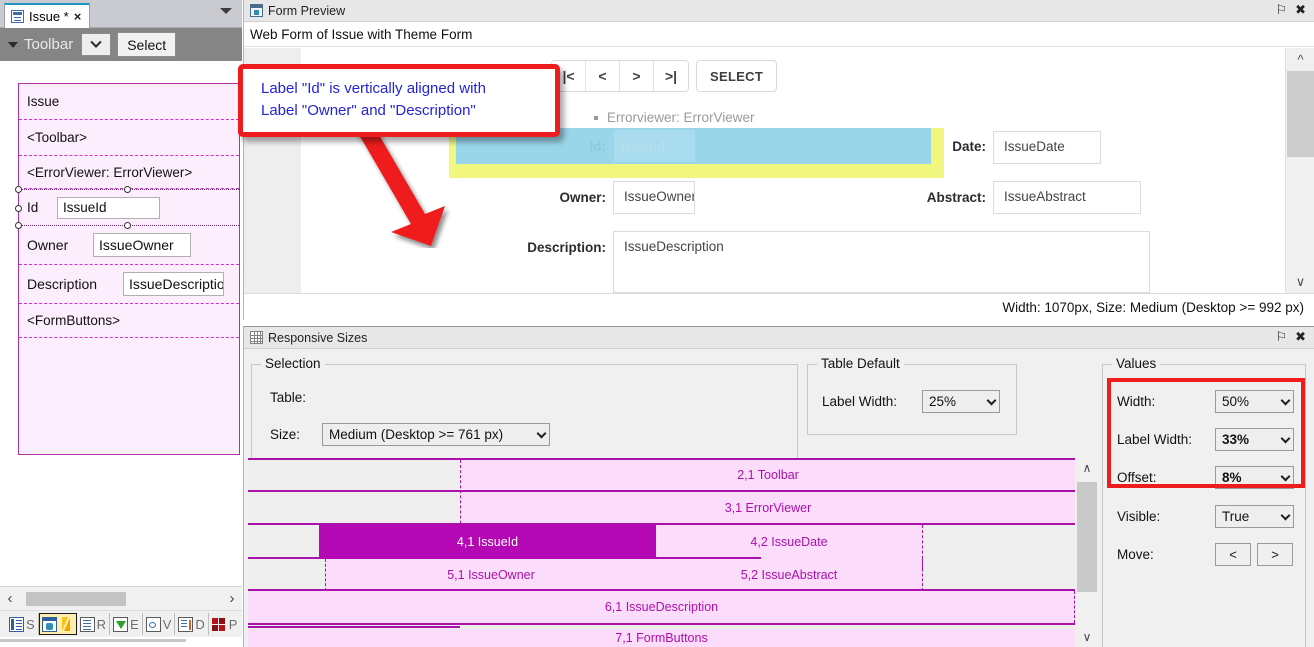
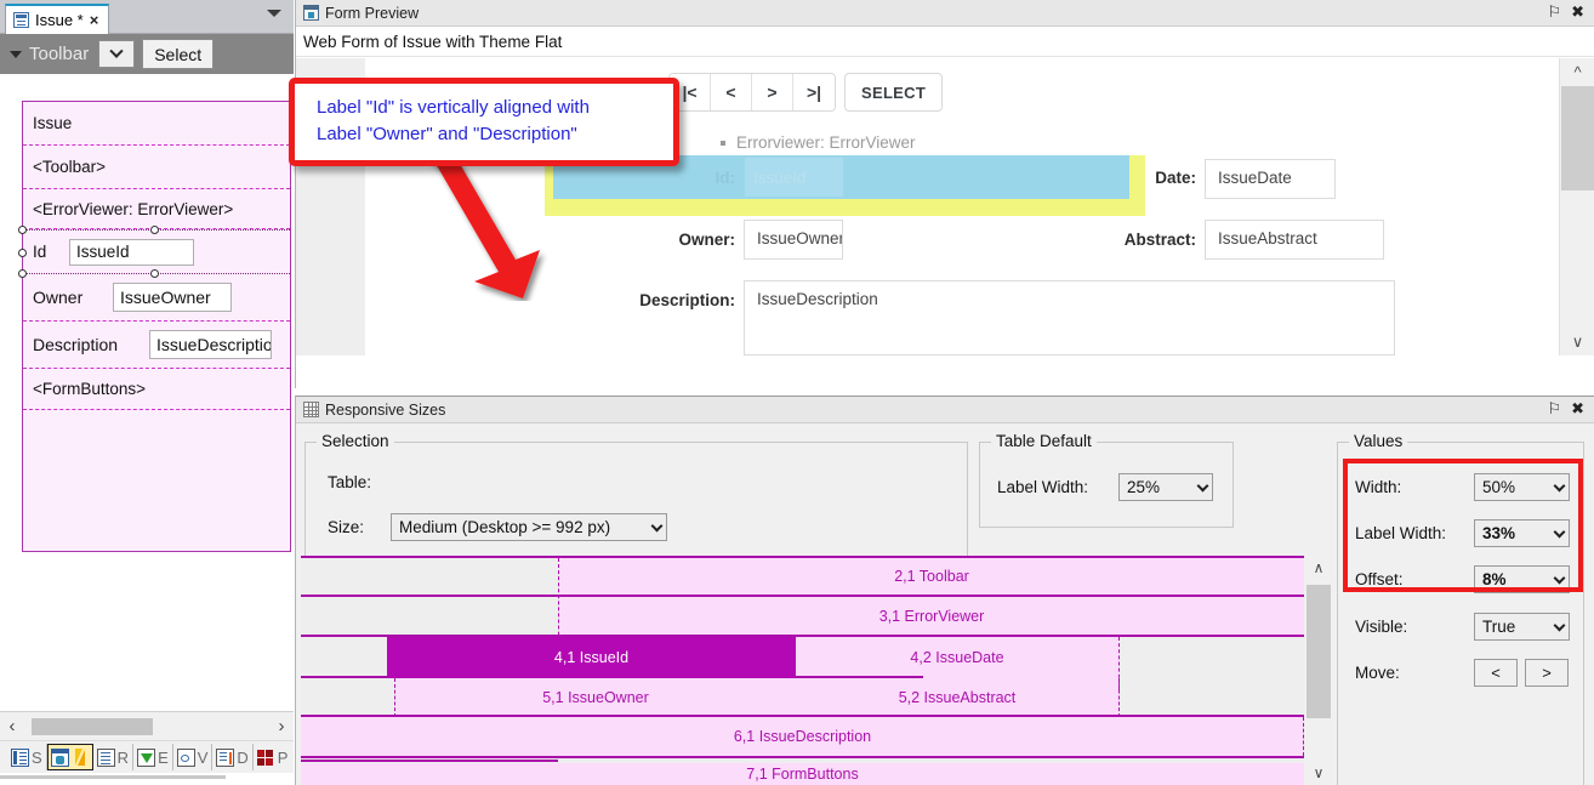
  Issue *
  ×
  Toolbar
  Select
  Issue
  <Toolbar>
  <ErrorViewer: ErrorViewer>
  Id
  IssueId
  Owner
  IssueOwner
  Description
  IssueDescriptio
  <FormButtons>
  ‹
  ›
  S
  R
  E
  V
  D
  P
  Form Preview
  ⚐
  ✖
- Web Form of Issue with Theme Form
+ Web Form of Issue with Theme Flat
  |<
  <
  >
  >|
  SELECT
  Errorviewer: ErrorViewer
  Date:
  IssueDate
  Owner:
  IssueOwner
  Abstract:
  IssueAbstract
  Description:
  IssueDescription
  ^
  ∨
- Width: 1070px, Size: Medium (Desktop >= 992 px)
  Responsive Sizes
  ⚐
  ✖
  Selection
  Table:
  Size:
- Medium (Desktop >= 761 px)
+ Medium (Desktop >= 992 px)
  Table Default
  Label Width:
  25%
  Values
  Width:
  50%
  Label Width:
  33%
  Offset:
  8%
  Visible:
  True
  Move:
  <
  >
  2,1 Toolbar
  3,1 ErrorViewer
  4,1 IssueId
  4,2 IssueDate
  5,1 IssueOwner
  5,2 IssueAbstract
  6,1 IssueDescription
  7,1 FormButtons
  ∧
  ∨
  Label "Id" is vertically aligned with
  Label "Owner" and "Description"
